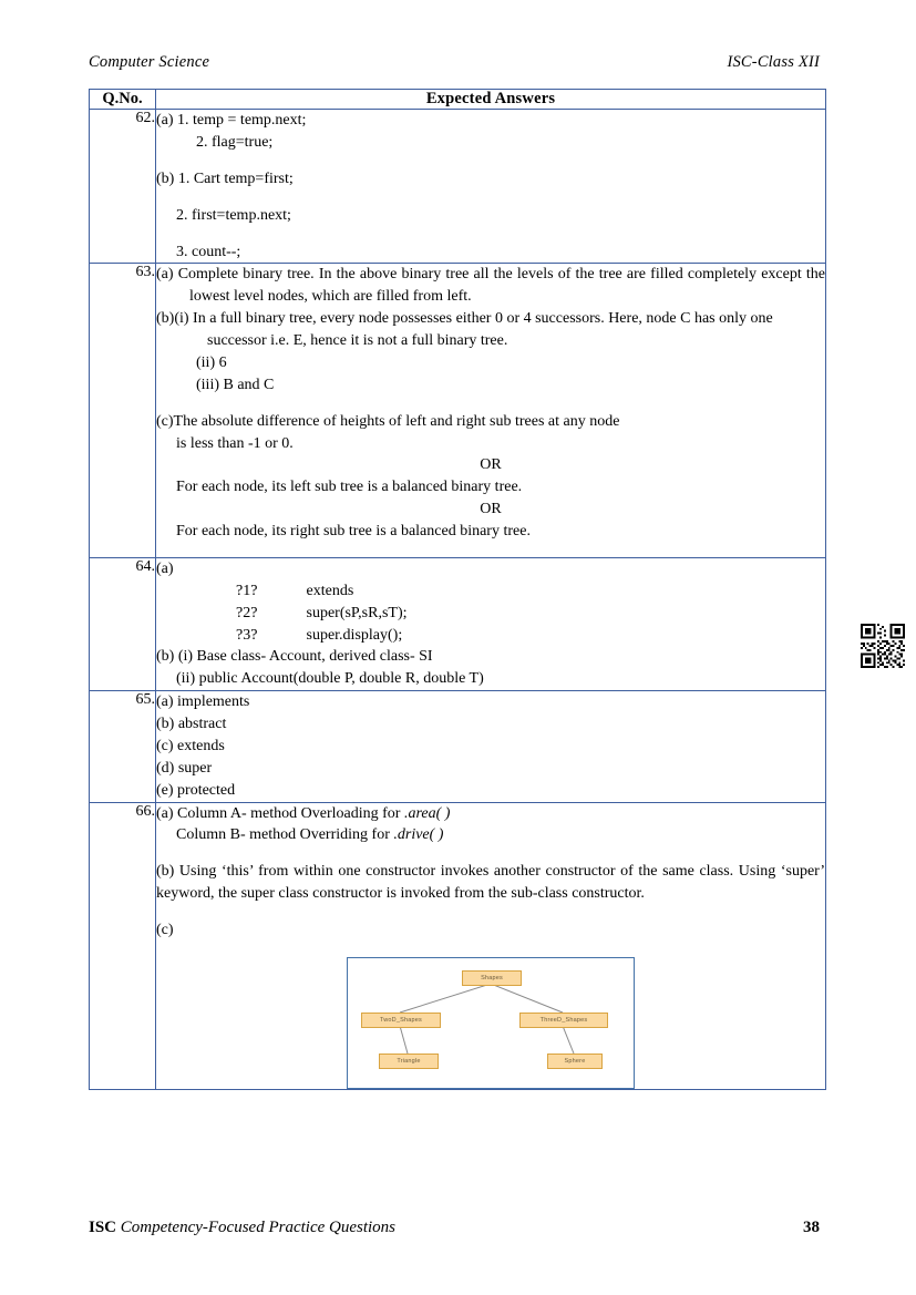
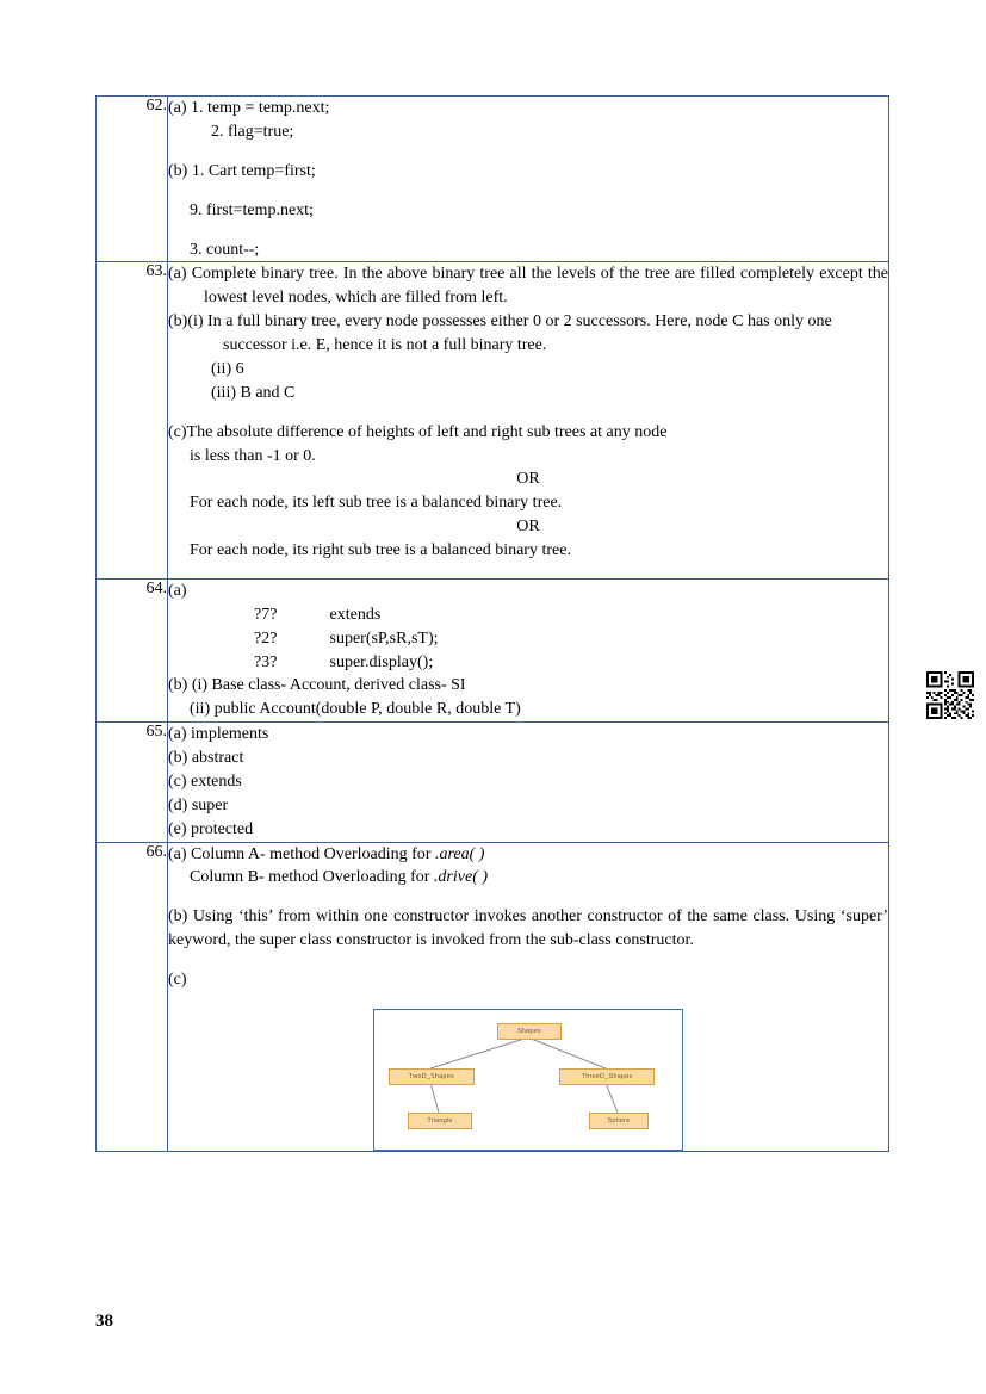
- Computer Science
- ISC-Class XII
- Q.No.	Expected Answers
- 62.	(a) 1. temp = temp.next; 2. flag=true; (b) 1. Cart temp=first; 2. first=temp.next; 3. count--;
+ 62.	(a) 1. temp = temp.next; 2. flag=true; (b) 1. Cart temp=first; 9. first=temp.next; 3. count--;
- 63.	(a) Complete binary tree. In the above binary tree all the levels of the tree are filled completely except the lowest level nodes, which are filled from left. (b)(i) In a full binary tree, every node possesses either 0 or 4 successors. Here, node C has only one successor i.e. E, hence it is not a full binary tree. (ii) 6 (iii) B and C (c)The absolute difference of heights of left and right sub trees at any node is less than -1 or 0. OR For each node, its left sub tree is a balanced binary tree. OR For each node, its right sub tree is a balanced binary tree.
+ 63.	(a) Complete binary tree. In the above binary tree all the levels of the tree are filled completely except the lowest level nodes, which are filled from left. (b)(i) In a full binary tree, every node possesses either 0 or 2 successors. Here, node C has only one successor i.e. E, hence it is not a full binary tree. (ii) 6 (iii) B and C (c)The absolute difference of heights of left and right sub trees at any node is less than -1 or 0. OR For each node, its left sub tree is a balanced binary tree. OR For each node, its right sub tree is a balanced binary tree.
- 64.	(a) ?1? extends ?2? super(sP,sR,sT); ?3? super.display(); (b) (i) Base class- Account, derived class- SI (ii) public Account(double P, double R, double T)
+ 64.	(a) ?7? extends ?2? super(sP,sR,sT); ?3? super.display(); (b) (i) Base class- Account, derived class- SI (ii) public Account(double P, double R, double T)
  65.	(a) implements (b) abstract (c) extends (d) super (e) protected
- 66.	(a) Column A- method Overloading for .area( ) Column B- method Overriding for .drive( ) (b) Using ‘this’ from within one constructor invokes another constructor of the same class. Using ‘super’ keyword, the super class constructor is invoked from the sub-class constructor. (c)
+ 66.	(a) Column A- method Overloading for .area( ) Column B- method Overloading for .drive( ) (b) Using ‘this’ from within one constructor invokes another constructor of the same class. Using ‘super’ keyword, the super class constructor is invoked from the sub-class constructor. (c)
- ISC Competency-Focused Practice Questions
  38
